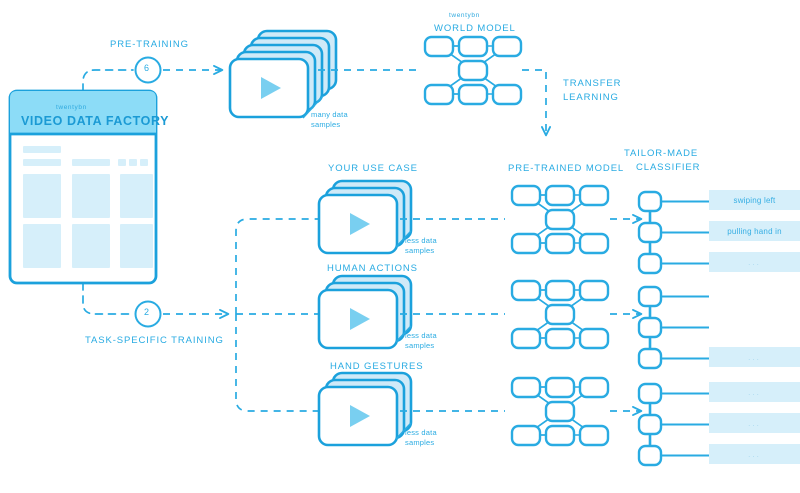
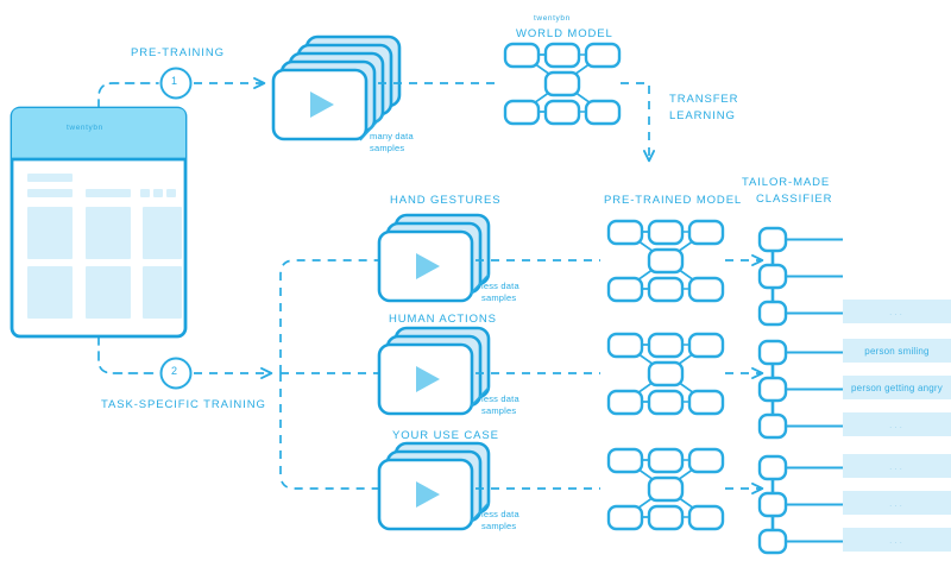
  PRE-TRAINING
- 6
+ 1
  TASK-SPECIFIC TRAINING
  2
- VIDEO DATA FACTORY
  many data
  samples
  WORLD MODEL
  TRANSFER
  LEARNING
  PRE-TRAINED MODEL
  TAILOR-MADE
  CLASSIFIER
- YOUR USE CASE
+ HAND GESTURES
  less data
  samples
  HUMAN ACTIONS
  less data
  samples
- HAND GESTURES
+ YOUR USE CASE
  less data
  samples
- swiping left
- pulling hand in
  ...
+ person smiling
+ person getting angry
  ...
  ...
  ...
  ...
